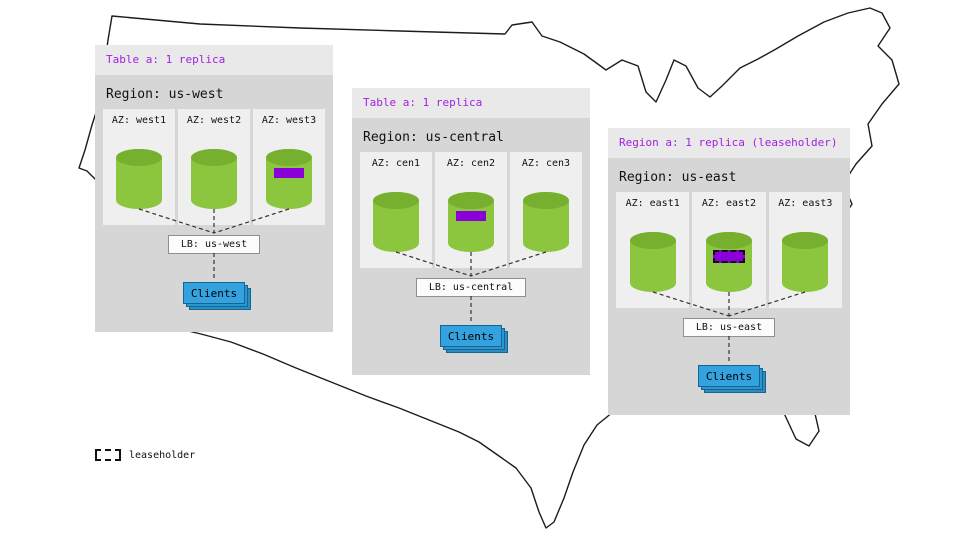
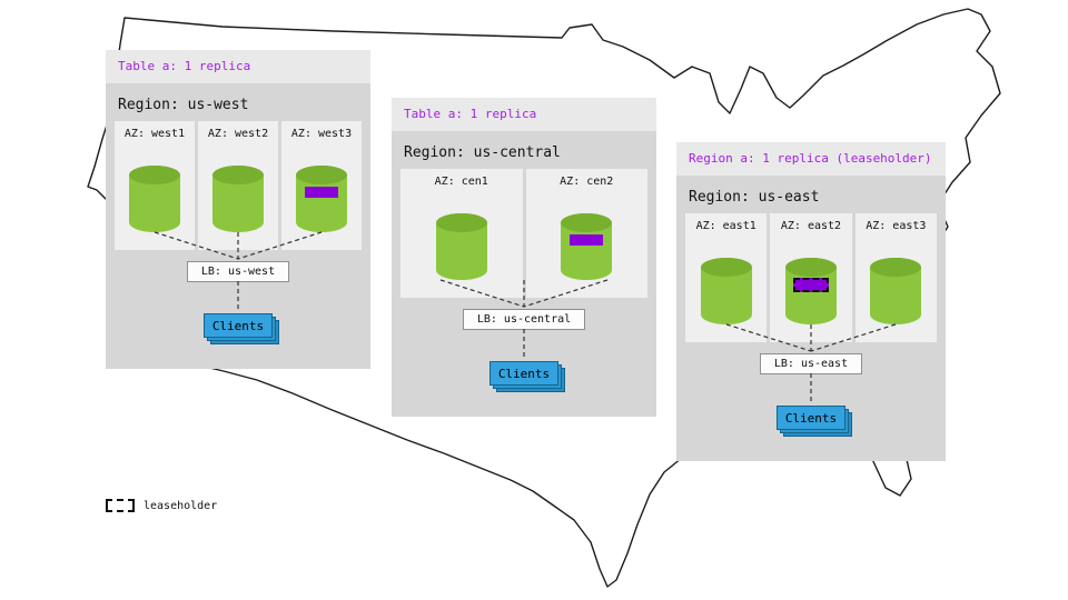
  Table a: 1 replica
  Region: us-west
  AZ: west1
  AZ: west2
  AZ: west3
  LB: us-west
  Clients
  Table a: 1 replica
  Region: us-central
  AZ: cen1
  AZ: cen2
- AZ: cen3
  LB: us-central
  Clients
  Region a: 1 replica (leaseholder)
  Region: us-east
  AZ: east1
  AZ: east2
  AZ: east3
  LB: us-east
  Clients
  leaseholder
